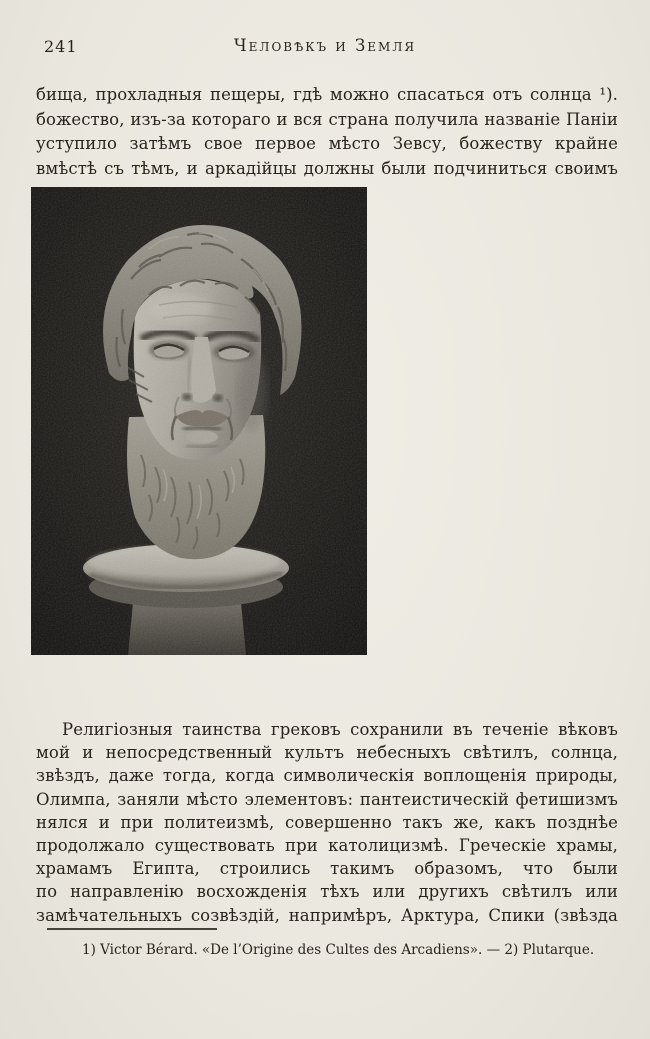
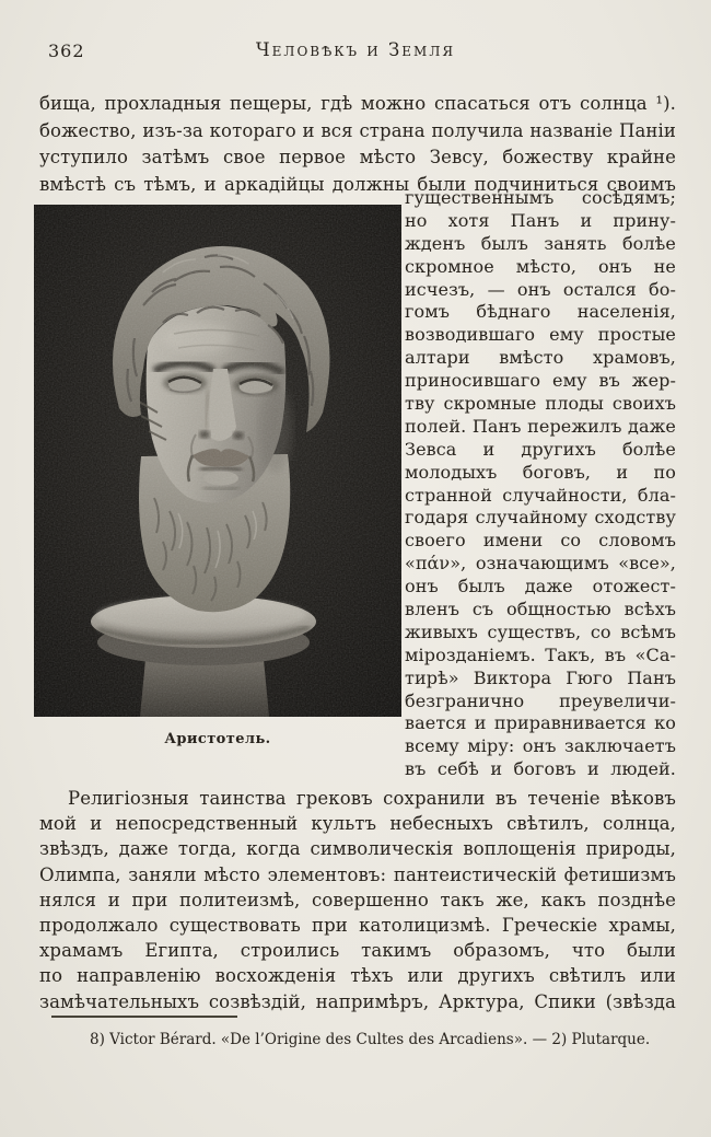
- 241
+ 362
  Человѣкъ и Земля
  бища, прохладныя пещеры, гдѣ можно спасаться отъ солнца ¹).
  божество, изъ-за котораго и вся страна получила названіе Паніи
  уступило затѣмъ свое первое мѣсто Зевсу, божеству крайне
  вмѣстѣ съ тѣмъ, и аркадійцы должны были подчиниться своимъ
+ Аристотель.
+ гущественнымъ сосѣдямъ;
+ но хотя Панъ и прину-
+ жденъ былъ занять болѣе
+ скромное мѣсто, онъ не
+ исчезъ, — онъ остался бо-
+ гомъ бѣднаго населенія,
+ возводившаго ему простые
+ алтари вмѣсто храмовъ,
+ приносившаго ему въ жер-
+ тву скромные плоды своихъ
+ полей. Панъ пережилъ даже
+ Зевса и другихъ болѣе
+ молодыхъ боговъ, и по
+ странной случайности, бла-
+ годаря случайному сходству
+ своего имени со словомъ
+ «πάν», означающимъ «все»,
+ онъ былъ даже отожест-
+ вленъ съ общностью всѣхъ
+ живыхъ существъ, со всѣмъ
+ мірозданіемъ. Такъ, въ «Са-
+ тирѣ» Виктора Гюго Панъ
+ безгранично преувеличи-
+ вается и приравнивается ко
+ всему міру: онъ заключаетъ
+ въ себѣ и боговъ и людей.
  Религіозныя таинства грековъ сохранили въ теченіе вѣковъ
  мой и непосредственный культъ небесныхъ свѣтилъ, солнца,
  звѣздъ, даже тогда, когда символическія воплощенія природы,
  Олимпа, заняли мѣсто элементовъ: пантеистическій фетишизмъ
  нялся и при политеизмѣ, совершенно такъ же, какъ позднѣе
  продолжало существовать при католицизмѣ. Греческіе храмы,
  храмамъ Египта, строились такимъ образомъ, что были
  по направленію восхожденія тѣхъ или другихъ свѣтилъ или
  замѣчательныхъ созвѣздій, напримѣръ, Арктура, Спики (звѣзда
- 1) Victor Bérard. «De l’Origine des Cultes des Arcadiens». — 2) Plutarque.
+ 8) Victor Bérard. «De l’Origine des Cultes des Arcadiens». — 2) Plutarque.
